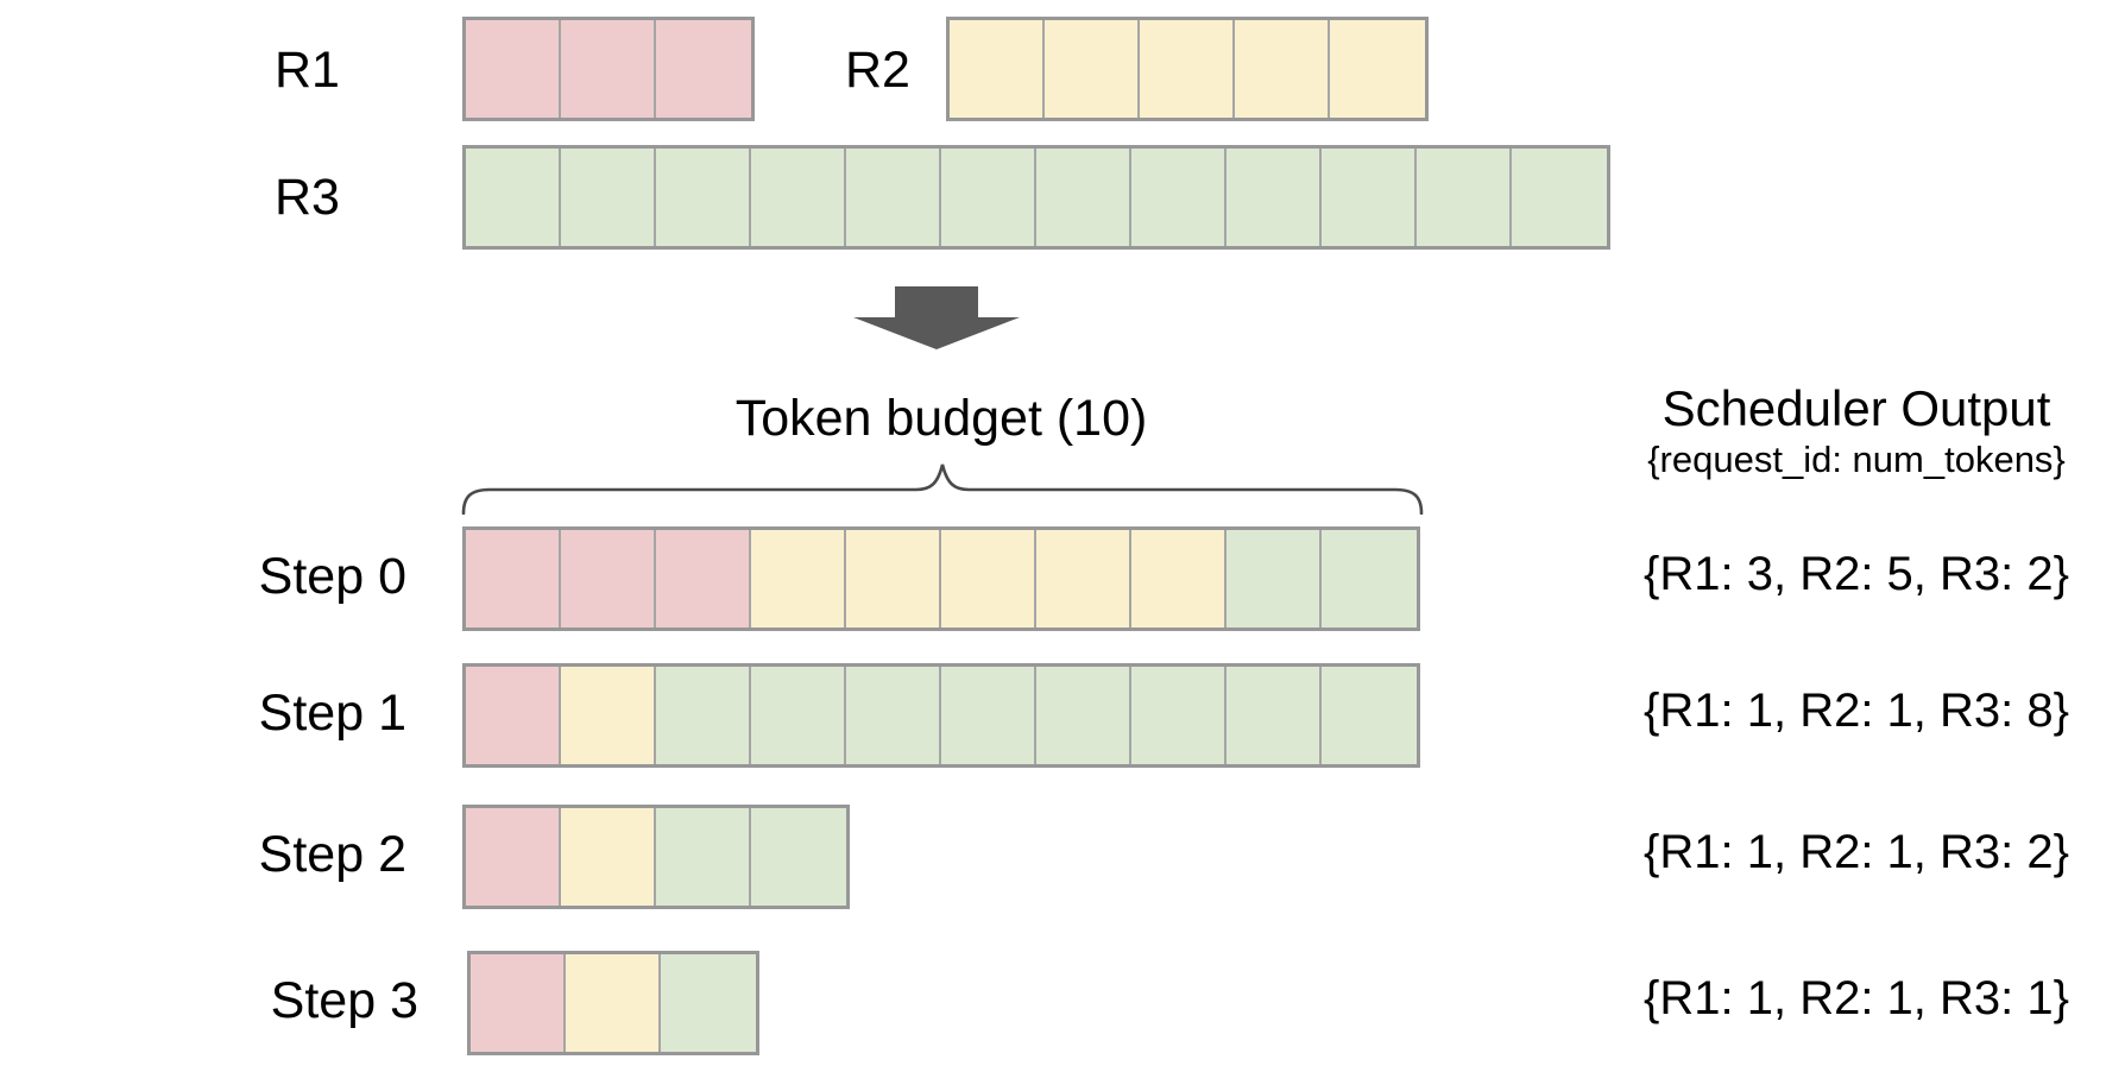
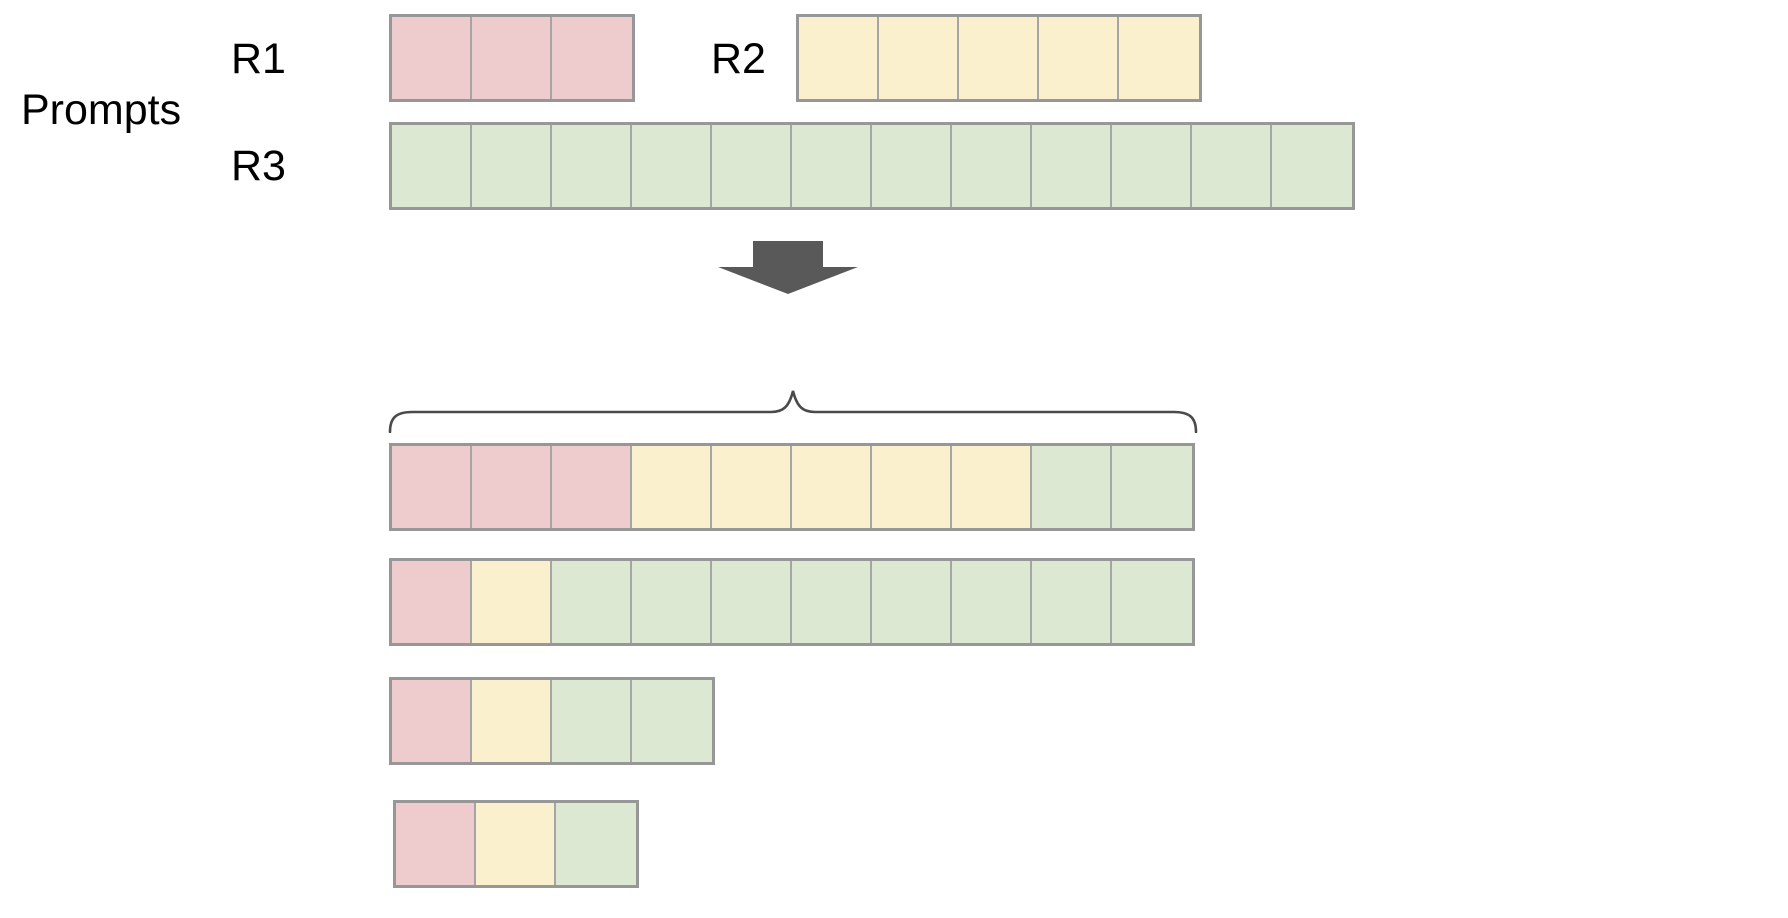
+ Prompts
  R1
  R2
  R3
- Token budget (10)
- Scheduler Output
- {request_id: num_tokens}
- Step 0
- {R1: 3, R2: 5, R3: 2}
- Step 1
- {R1: 1, R2: 1, R3: 8}
- Step 2
- {R1: 1, R2: 1, R3: 2}
- Step 3
- {R1: 1, R2: 1, R3: 1}
